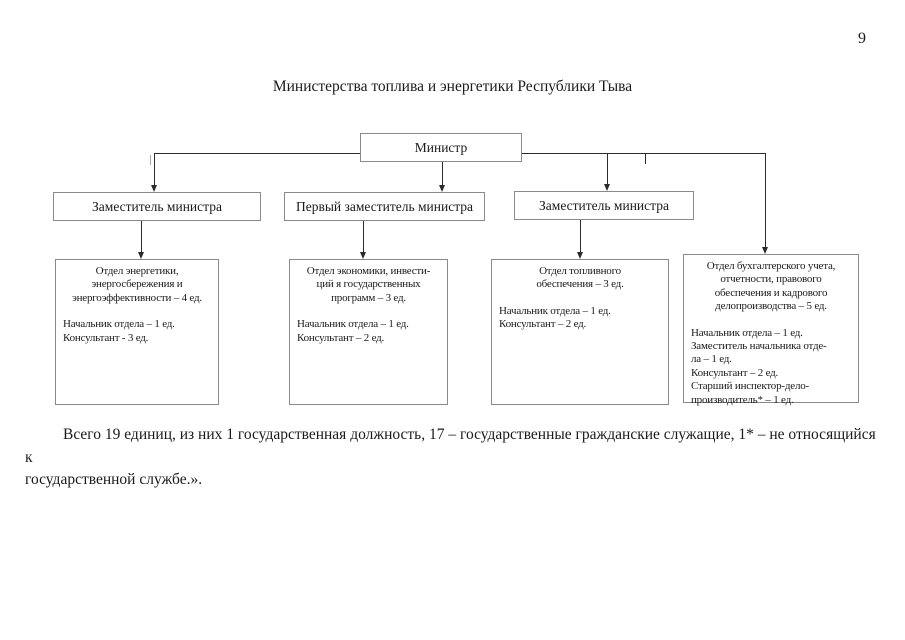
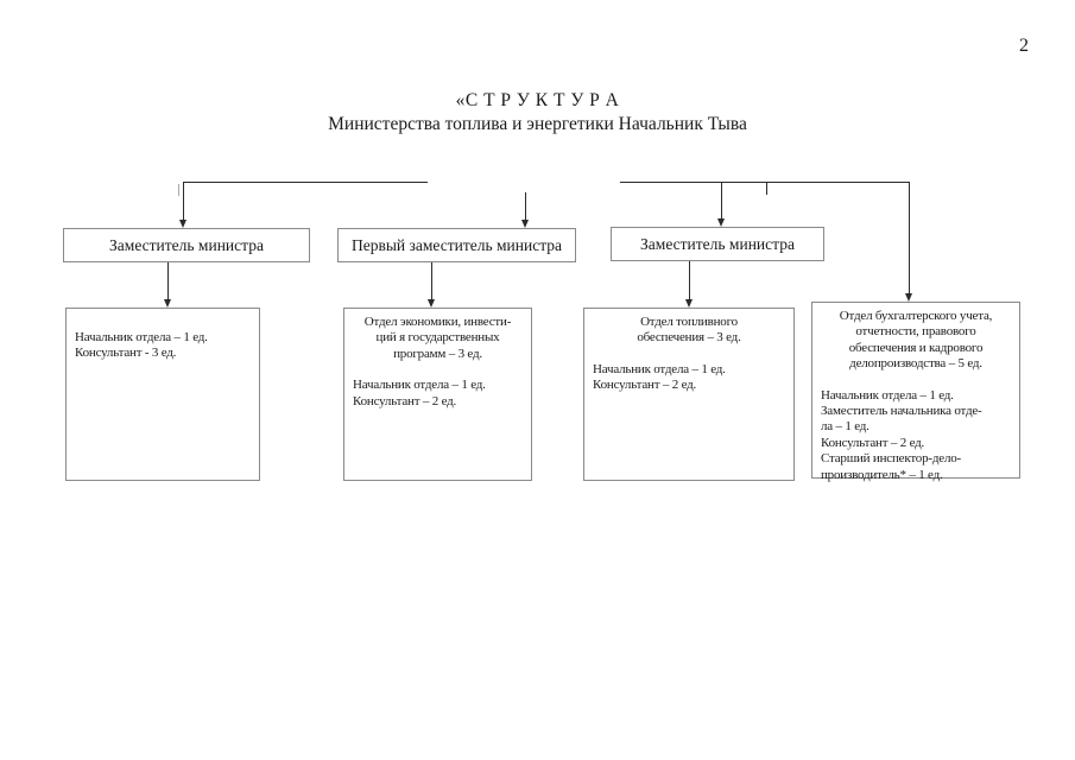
- 9
+ 2
+ «С Т Р У К Т У Р А
- Министерства топлива и энергетики Республики Тыва
+ Министерства топлива и энергетики Начальник Тыва
- Министр
  Заместитель министра
  Первый заместитель министра
  Заместитель министра
- Отдел энергетики,
- энергосбережения и
- энергоэффективности – 4 ед.
  Начальник отдела – 1 ед.
  Консультант - 3 ед.
  Отдел экономики, инвести-
  ций я государственных
  программ – 3 ед.
  Начальник отдела – 1 ед.
  Консультант – 2 ед.
  Отдел топливного
  обеспечения – 3 ед.
  Начальник отдела – 1 ед.
  Консультант – 2 ед.
  Отдел бухгалтерского учета,
  отчетности, правового
  обеспечения и кадрового
  делопроизводства – 5 ед.
  Начальник отдела – 1 ед.
  Заместитель начальника отде-
  ла – 1 ед.
  Консультант – 2 ед.
  Старший инспектор-дело-
  производитель* – 1 ед.
- Всего 19 единиц, из них 1 государственная должность, 17 – государственные гражданские служащие, 1* – не относящийся к
- государственной службе.».
